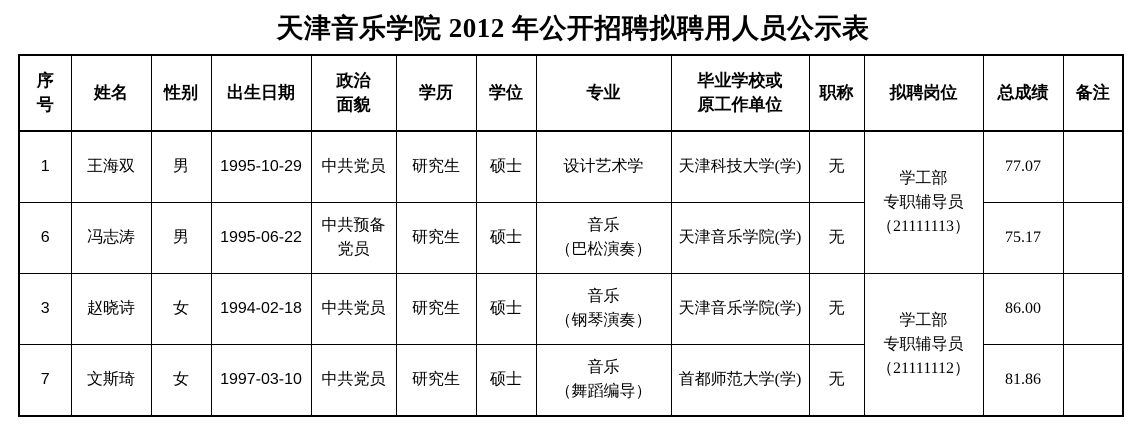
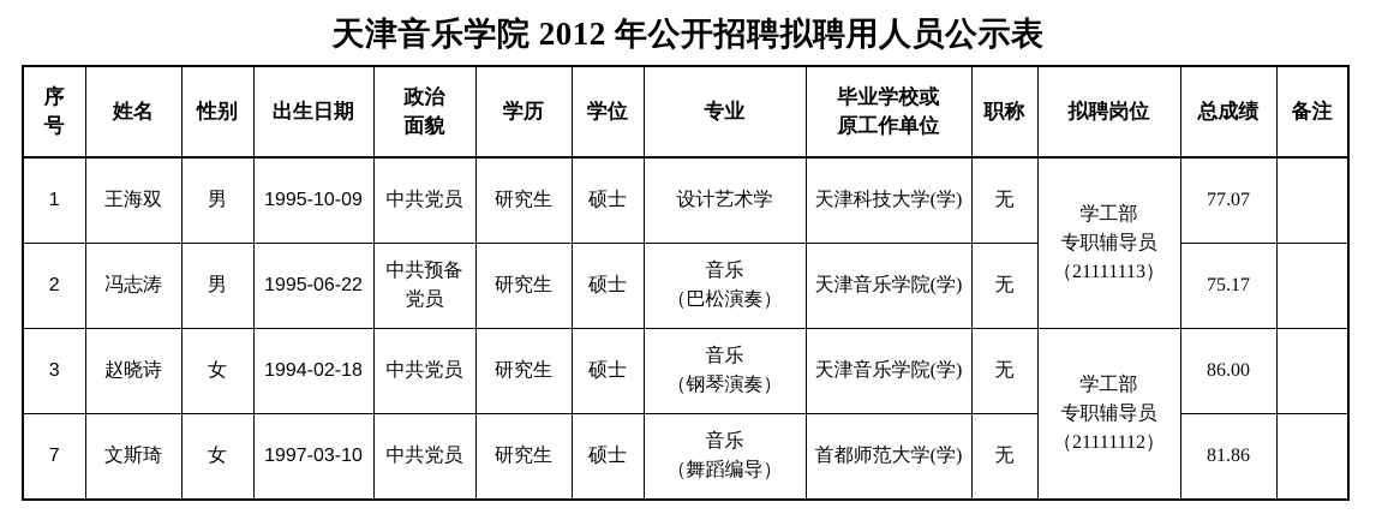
  天津音乐学院 2012 年公开招聘拟聘用人员公示表
  序 号	姓名	性别	出生日期	政治 面貌	学历	学位	专业	毕业学校或 原工作单位	职称	拟聘岗位	总成绩	备注
- 1	王海双	男	1995-10-29	中共党员	研究生	硕士	设计艺术学	天津科技大学(学)	无	学工部 专职辅导员 （21111113）	77.07
+ 1	王海双	男	1995-10-09	中共党员	研究生	硕士	设计艺术学	天津科技大学(学)	无	学工部 专职辅导员 （21111113）	77.07
- 6	冯志涛	男	1995-06-22	中共预备 党员	研究生	硕士	音乐 （巴松演奏）	天津音乐学院(学)	无	75.17
+ 2	冯志涛	男	1995-06-22	中共预备 党员	研究生	硕士	音乐 （巴松演奏）	天津音乐学院(学)	无	75.17
  3	赵晓诗	女	1994-02-18	中共党员	研究生	硕士	音乐 （钢琴演奏）	天津音乐学院(学)	无	学工部 专职辅导员 （21111112）	86.00
  7	文斯琦	女	1997-03-10	中共党员	研究生	硕士	音乐 （舞蹈编导）	首都师范大学(学)	无	81.86
